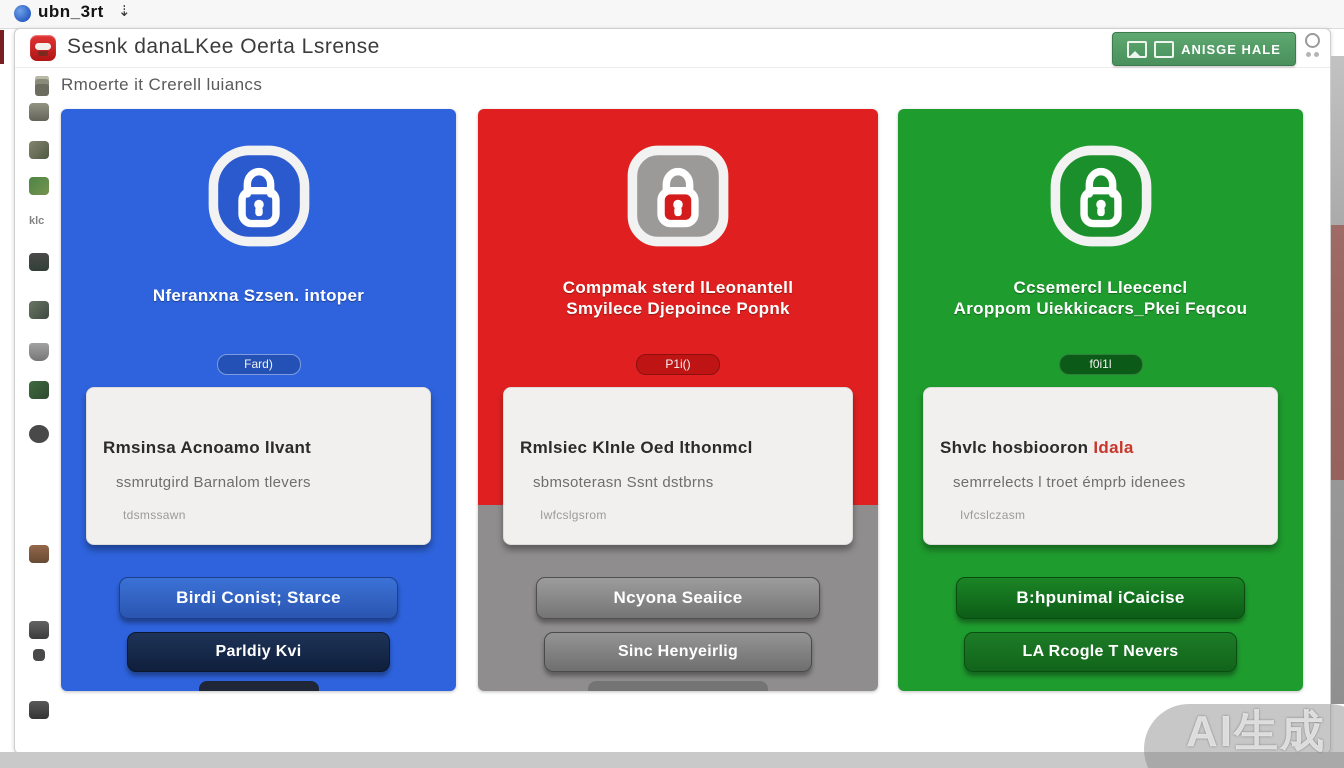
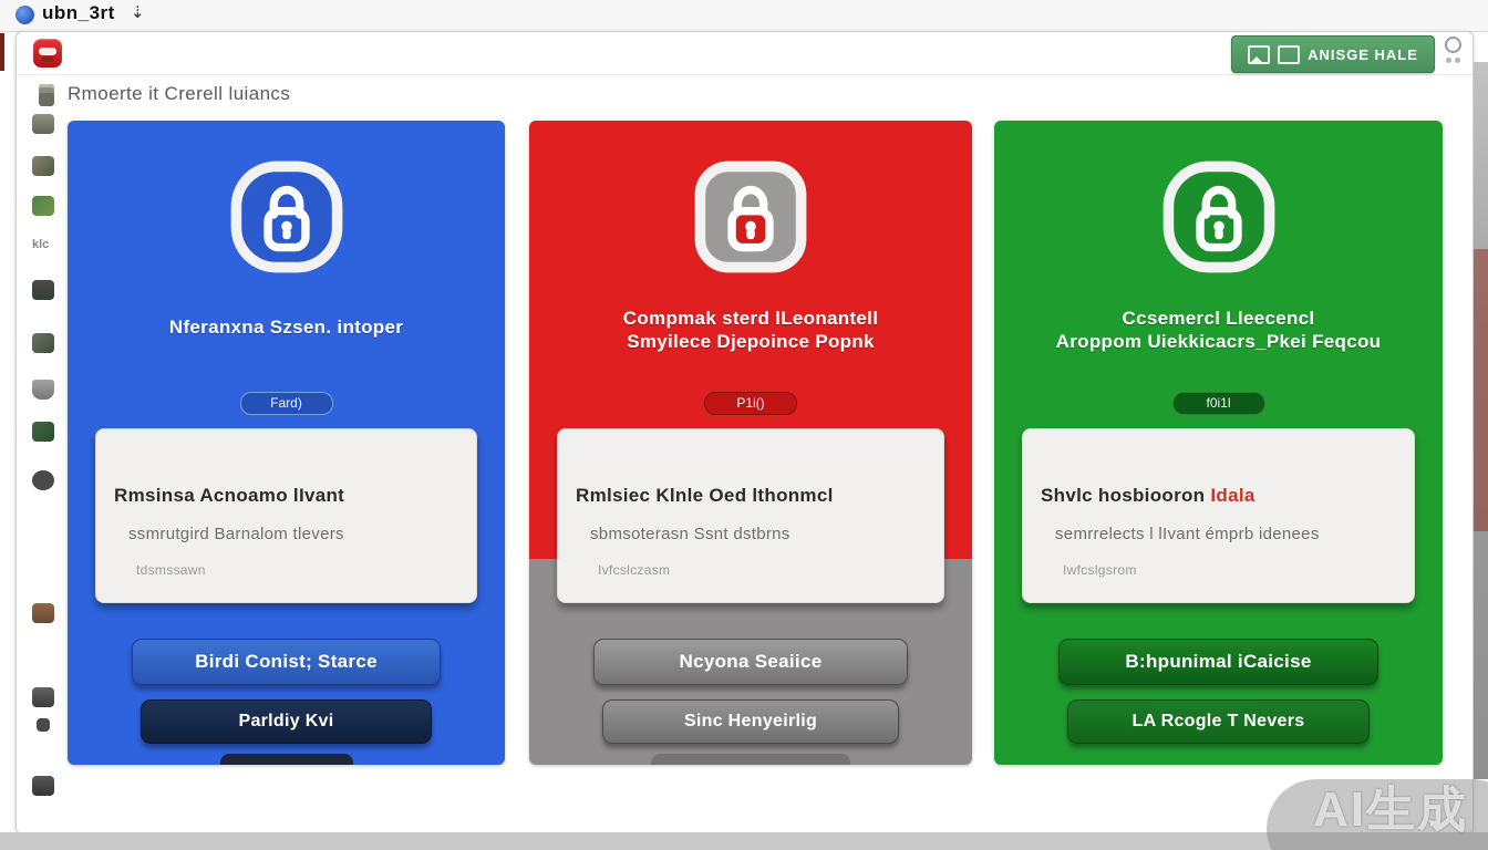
  ubn_3rt
  ⇣
- Sesnk danaLKee Oerta Lsrense
  ANISGE HALE
  Rmoerte it Crerell luiancs
  klc
  Nferanxna Szsen. intoper
  Fard)
  Rmsinsa Acnoamo lIvant
  ssmrutgird Barnalom tlevers
  tdsmssawn
  Birdi Conist; Starce
  Parldiy Kvi
  Compmak sterd lLeonantell
  Smyilece Djepoince Popnk
  P1i()
  Rmlsiec Klnle Oed lthonmcl
  sbmsoterasn Ssnt dstbrns
- Iwfcslgsrom
+ Ivfcslczasm
  Ncyona Seaiice
  Sinc Henyeirlig
  Ccsemercl Lleecencl
  Aroppom Uiekkicacrs_Pkei Feqcou
  f0i1l
  Shvlc hosbiooron Idala
- semrrelects l troet émprb idenees
+ semrrelects l lIvant émprb idenees
- Ivfcslczasm
+ Iwfcslgsrom
  B:hpunimal iCaicise
  LA Rcogle T Nevers
  AI生成
